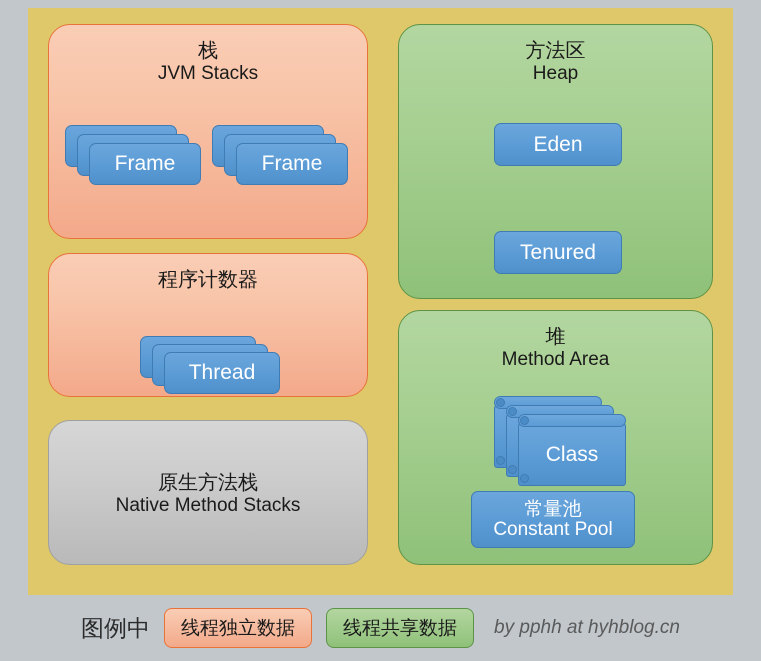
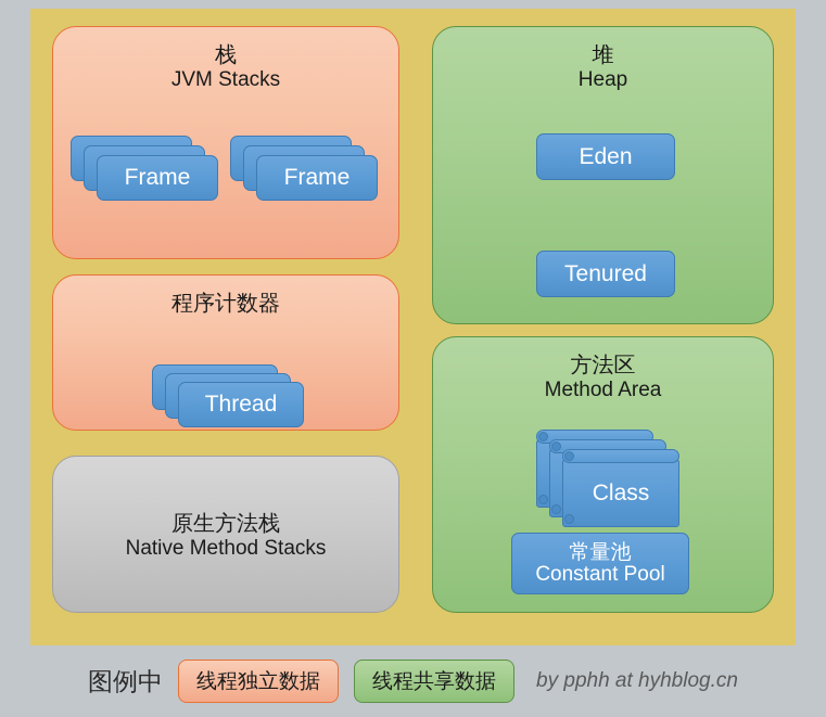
  栈
  JVM Stacks
  Frame
  Frame
  程序计数器
  Thread
  原生方法栈
  Native Method Stacks
- 方法区
+ 堆
  Heap
  Eden
  Tenured
- 堆
+ 方法区
  Method Area
  Class
  常量池
  Constant Pool
  图例中
  线程独立数据
  线程共享数据
  by pphh at hyhblog.cn
